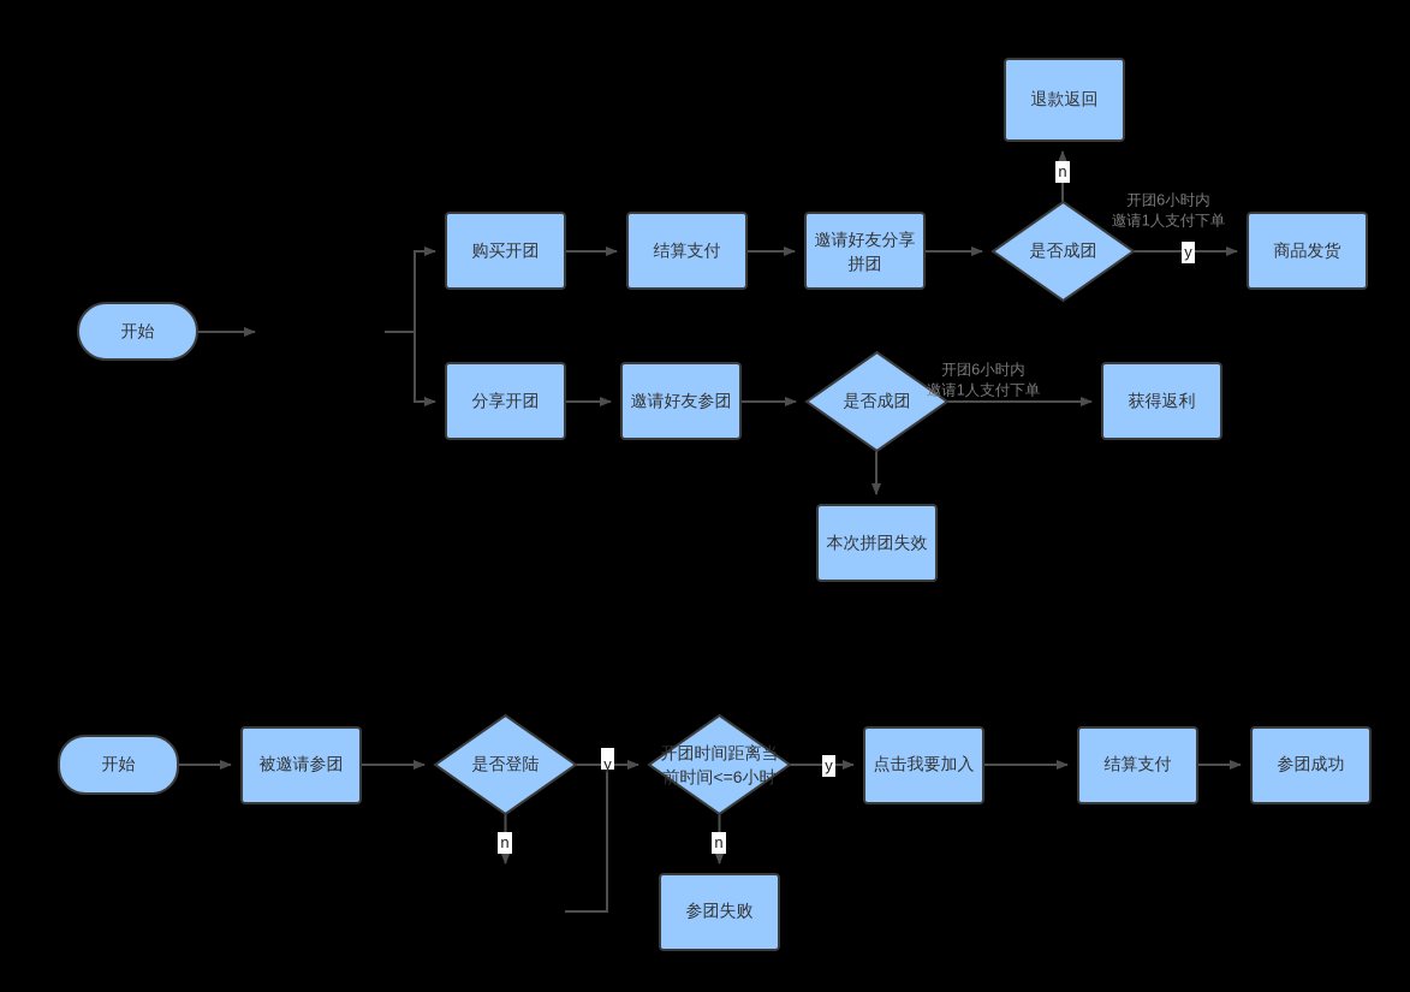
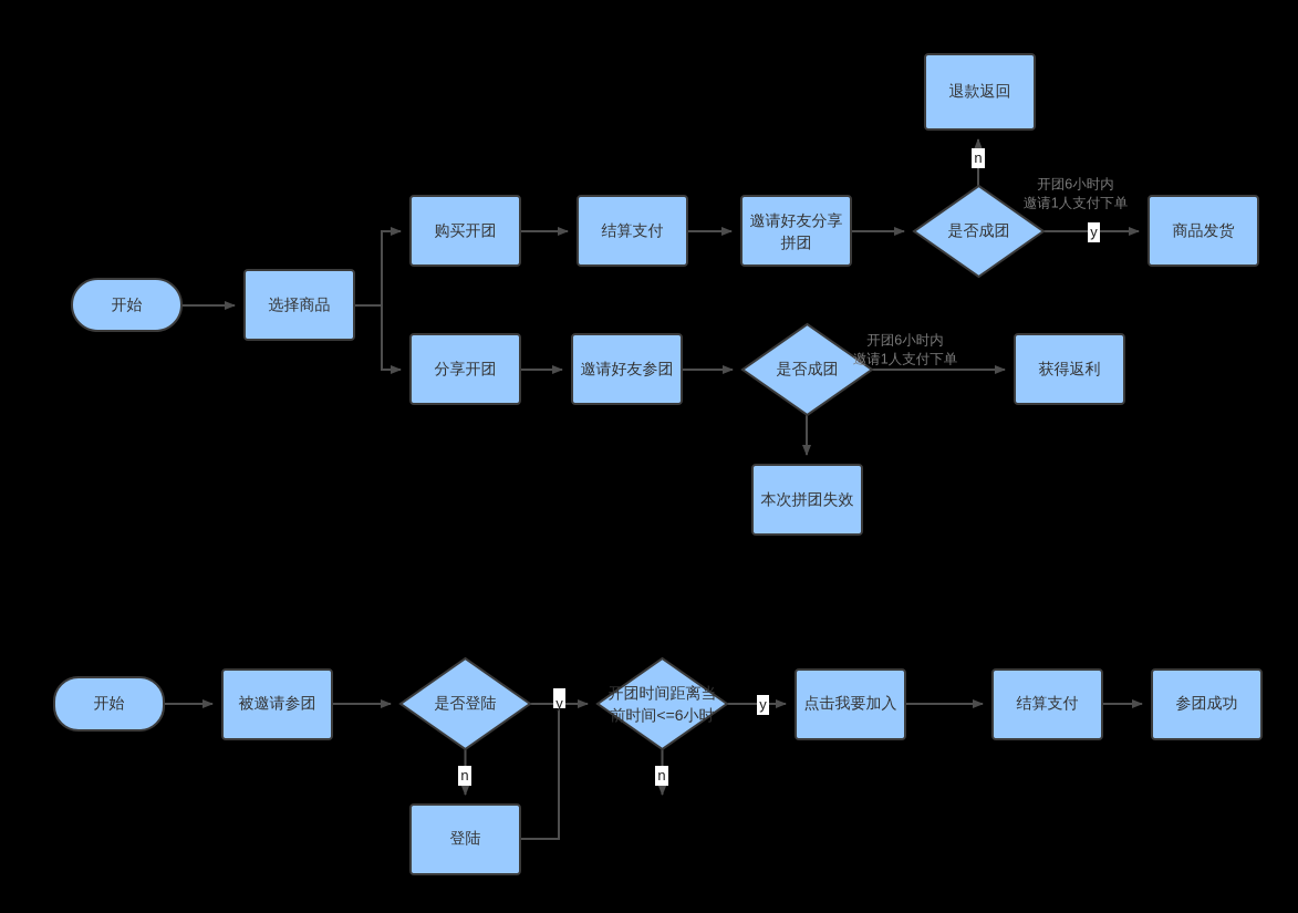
  开始
+ 选择商品
  购买开团
  结算支付
  邀请好友分享
  拼团
  是否成团
  退款返回
  商品发货
  分享开团
  邀请好友参团
  是否成团
  获得返利
  本次拼团失效
  开团6小时内
  邀请1人支付下单
  开团6小时内
  邀请1人支付下单
  n
  y
  开始
  被邀请参团
  是否登陆
+ 登陆
  开团时间距离当
  前时间<=6小时
- 参团失败
  点击我要加入
  结算支付
  参团成功
  y
  n
  n
  y
